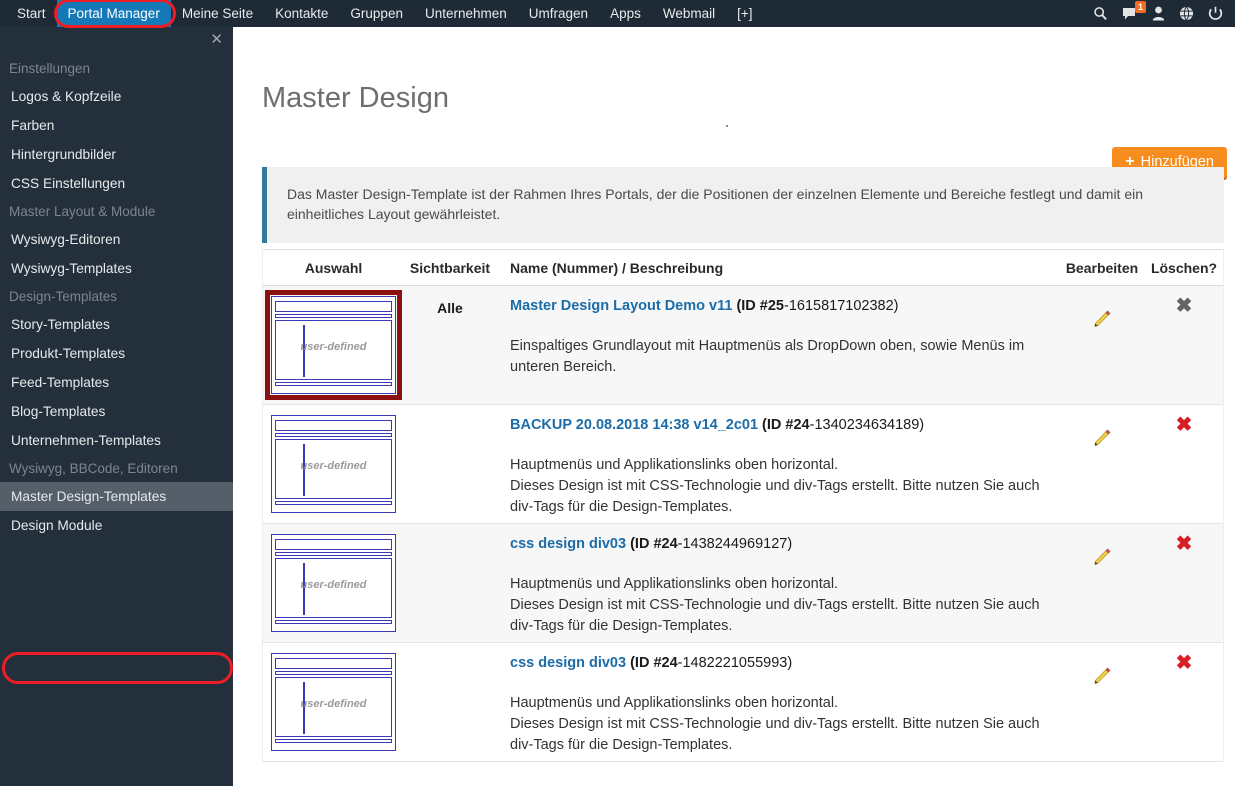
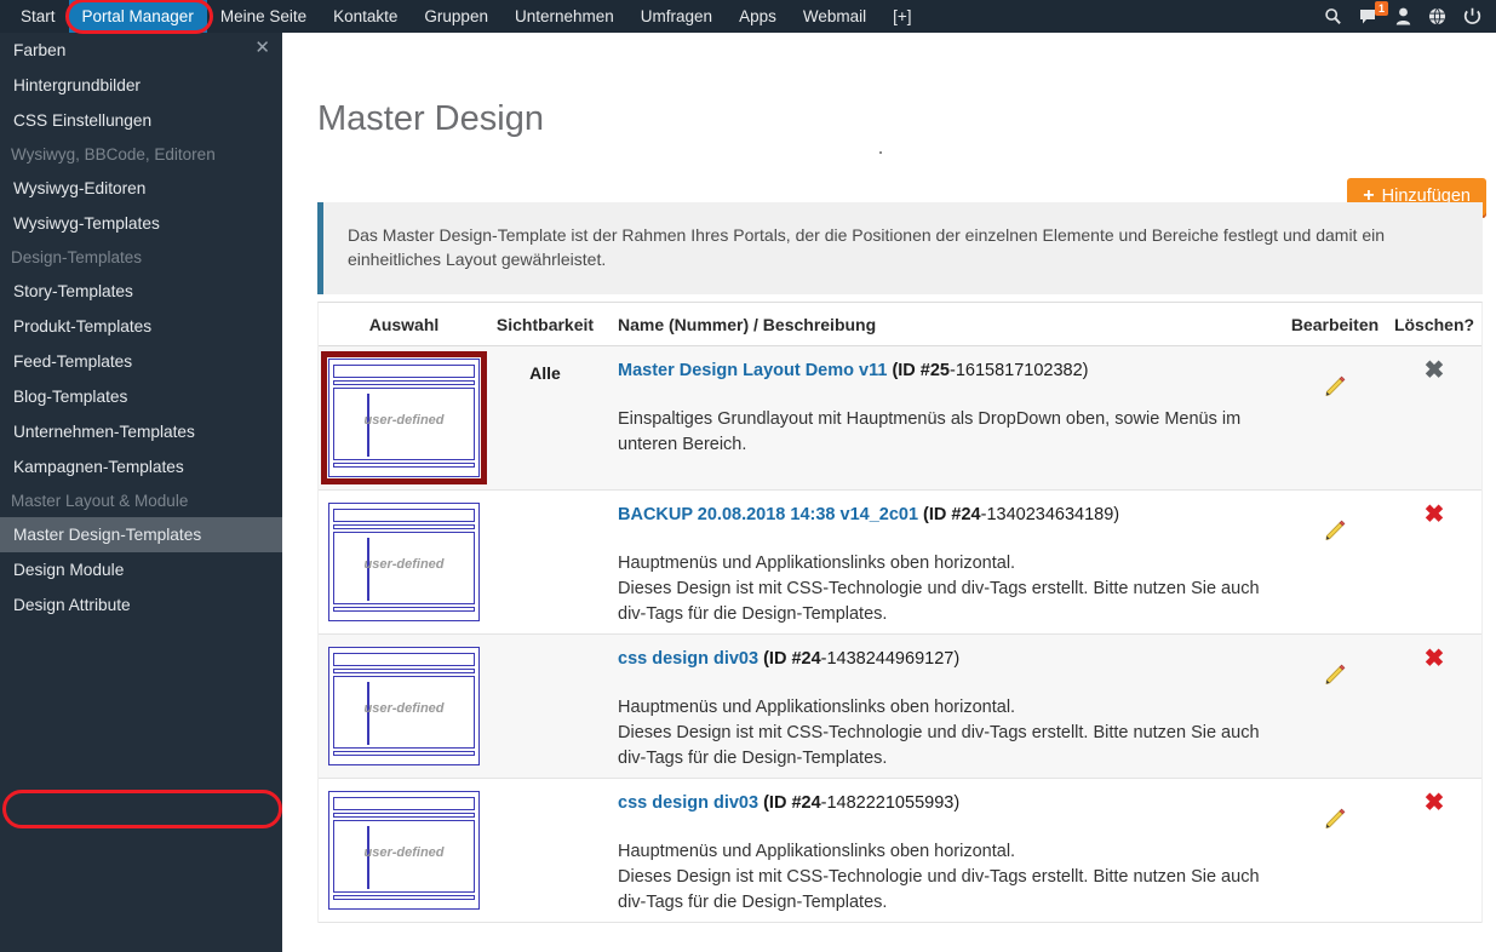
  Start
  Portal Manager
  Meine Seite
  Kontakte
  Gruppen
  Unternehmen
  Umfragen
  Apps
  Webmail
  [+]
  1
  ✕
- Einstellungen
- Logos & Kopfzeile
  Farben
  Hintergrundbilder
  CSS Einstellungen
- Master Layout & Module
+ Wysiwyg, BBCode, Editoren
  Wysiwyg-Editoren
  Wysiwyg-Templates
  Design-Templates
  Story-Templates
  Produkt-Templates
  Feed-Templates
  Blog-Templates
  Unternehmen-Templates
+ Kampagnen-Templates
- Wysiwyg, BBCode, Editoren
+ Master Layout & Module
  Master Design-Templates
  Design Module
+ Design Attribute
  Master Design
  +
  Hinzufügen
  Das Master Design-Template ist der Rahmen Ihres Portals, der die Positionen der einzelnen Elemente und Bereiche festlegt und damit ein einheitliches Layout gewährleistet.
  Auswahl
  Sichtbarkeit
  Name (Nummer) / Beschreibung
  Bearbeiten
  Löschen?
  user-defined
  Alle
  Master Design Layout Demo v11 (ID #25-1615817102382)
  Einspaltiges Grundlayout mit Hauptmenüs als DropDown oben, sowie Menüs im unteren Bereich.
  ✖
  user-defined
  BACKUP 20.08.2018 14:38 v14_2c01 (ID #24-1340234634189)
  Hauptmenüs und Applikationslinks oben horizontal.
  Dieses Design ist mit CSS-Technologie und div-Tags erstellt. Bitte nutzen Sie auch div-Tags für die Design-Templates.
  ✖
  user-defined
  css design div03 (ID #24-1438244969127)
  Hauptmenüs und Applikationslinks oben horizontal.
  Dieses Design ist mit CSS-Technologie und div-Tags erstellt. Bitte nutzen Sie auch div-Tags für die Design-Templates.
  ✖
  user-defined
  css design div03 (ID #24-1482221055993)
  Hauptmenüs und Applikationslinks oben horizontal.
  Dieses Design ist mit CSS-Technologie und div-Tags erstellt. Bitte nutzen Sie auch div-Tags für die Design-Templates.
  ✖
